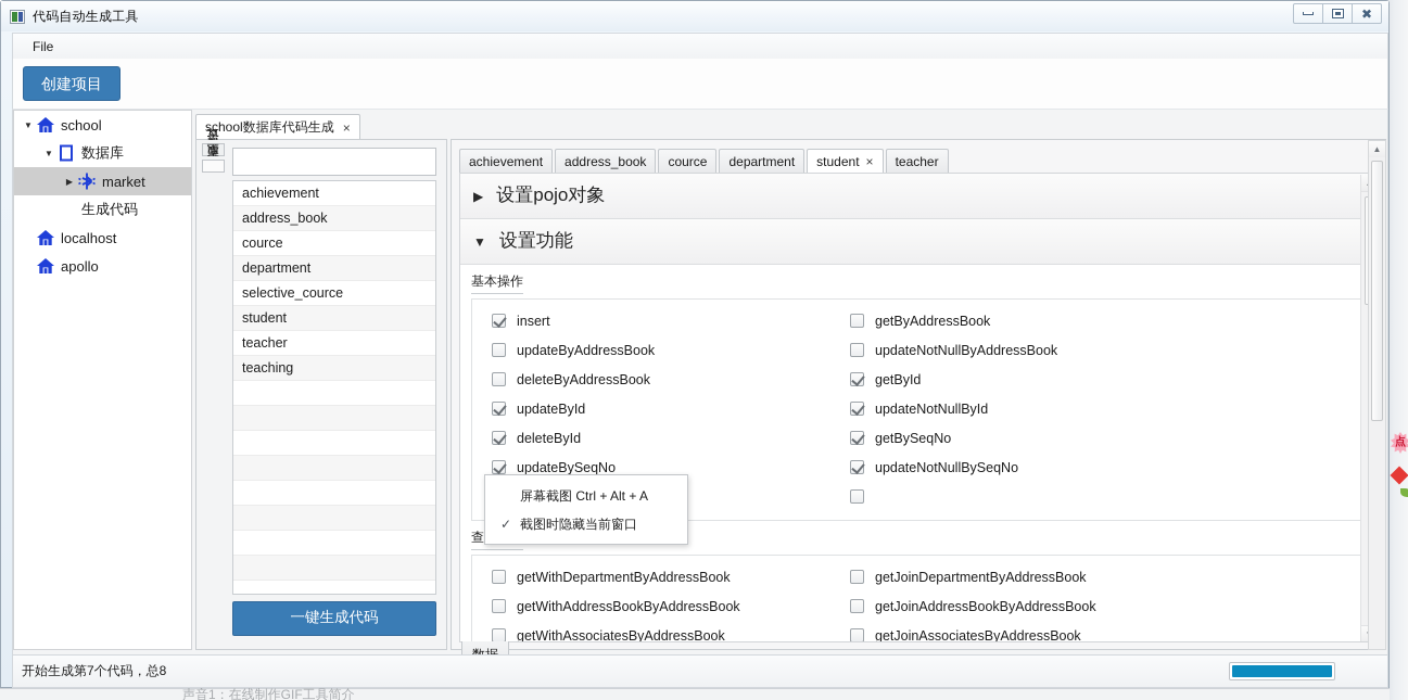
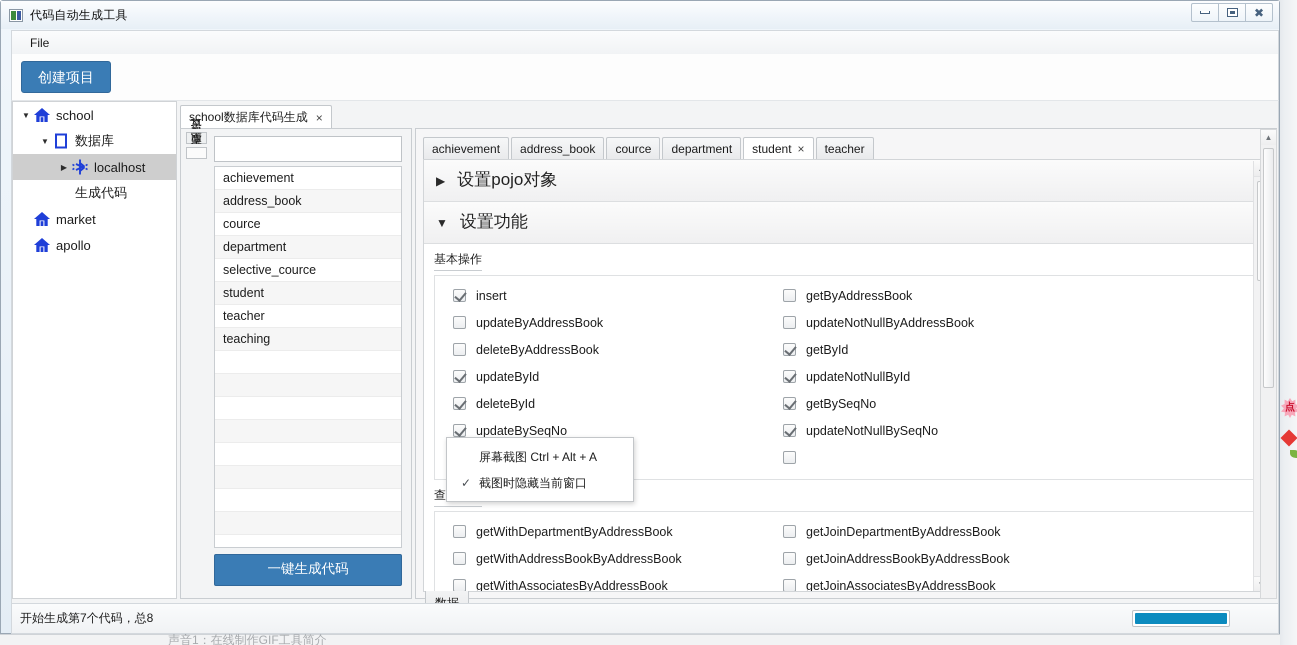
  点
  声音1：在线制作GIF工具简介
  代码自动生成工具
  ✖
  File
  创建项目
  ▼
  school
  ▼
  数据库
  ▶
- market
+ localhost
  生成代码
- localhost
+ market
  apollo
  school数据库代码生成
  ×
  achievement
  address_book
  cource
  department
  selective_cource
  student
  teacher
  teaching
  一键生成代码
  achievement
  address_book
  cource
  department
  student
  ×
  teacher
  ▶
  设置pojo对象
  ▼
  设置功能
  基本操作
  insert
  getByAddressBook
  updateByAddressBook
  updateNotNullByAddressBook
  deleteByAddressBook
  getById
  updateById
  updateNotNullById
  deleteById
  getBySeqNo
  updateBySeqNo
  updateNotNullBySeqNo
  getWithDepartmentByAddressBook
  getJoinDepartmentByAddressBook
  getWithAddressBookByAddressBook
  getJoinAddressBookByAddressBook
  getWithAssociatesByAddressBook
  getJoinAssociatesByAddressBook
  ▲
  开始生成第7个代码，总8
  屏幕截图 Ctrl + Alt + A
  ✓
  截图时隐藏当前窗口
